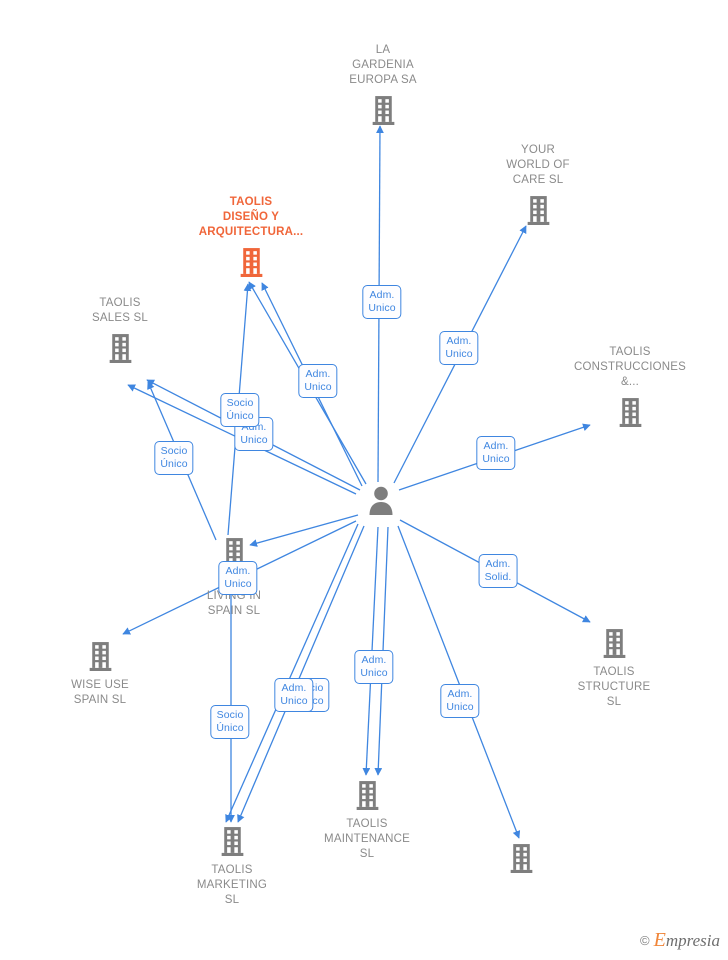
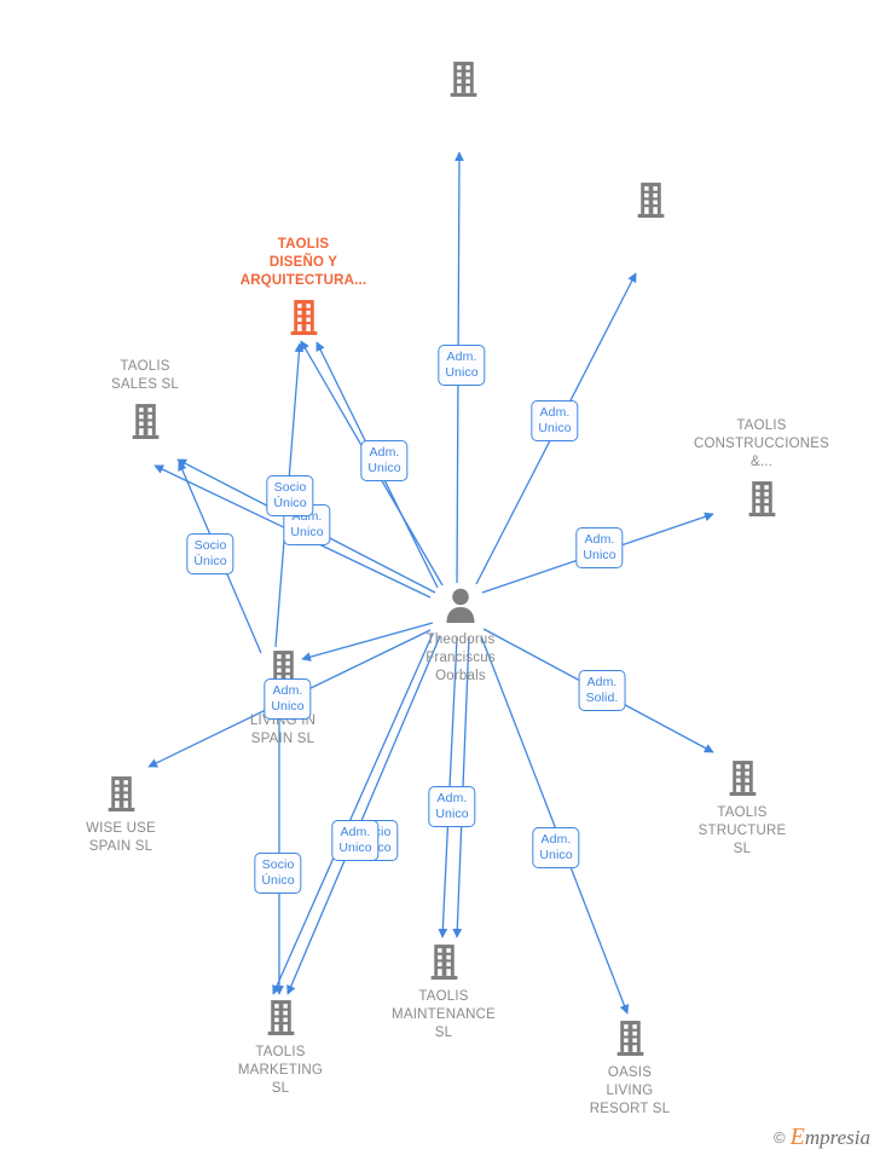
- LA
- GARDENIA
- EUROPA SA
- YOUR
- WORLD OF
- CARE SL
  TAOLIS
  DISEÑO Y
  ARQUITECTURA...
  TAOLIS
  SALES SL
  TAOLIS
  CONSTRUCCIONES
  &...
  LIVING IN
  SPAIN SL
  WISE USE
  SPAIN SL
  TAOLIS
  STRUCTURE
  SL
  TAOLIS
  MAINTENANCE
  SL
  TAOLIS
  MARKETING
  SL
+ OASIS
+ LIVING
+ RESORT SL
+ Theodorus
+ Franciscus
+ Oorbals
  Adm.
  Unico
  Adm.
  Unico
  Adm.
  Unico
  Socio
  Único
  Adm.
  Unico
  Socio
  Único
  Adm.
  Unico
  Adm.
  Unico
  Adm.
  Solid.
  Adm.
  Unico
  Adm.
  Unico
  Adm.
  Unico
  Socio
  Único
  ©
  Empresia
